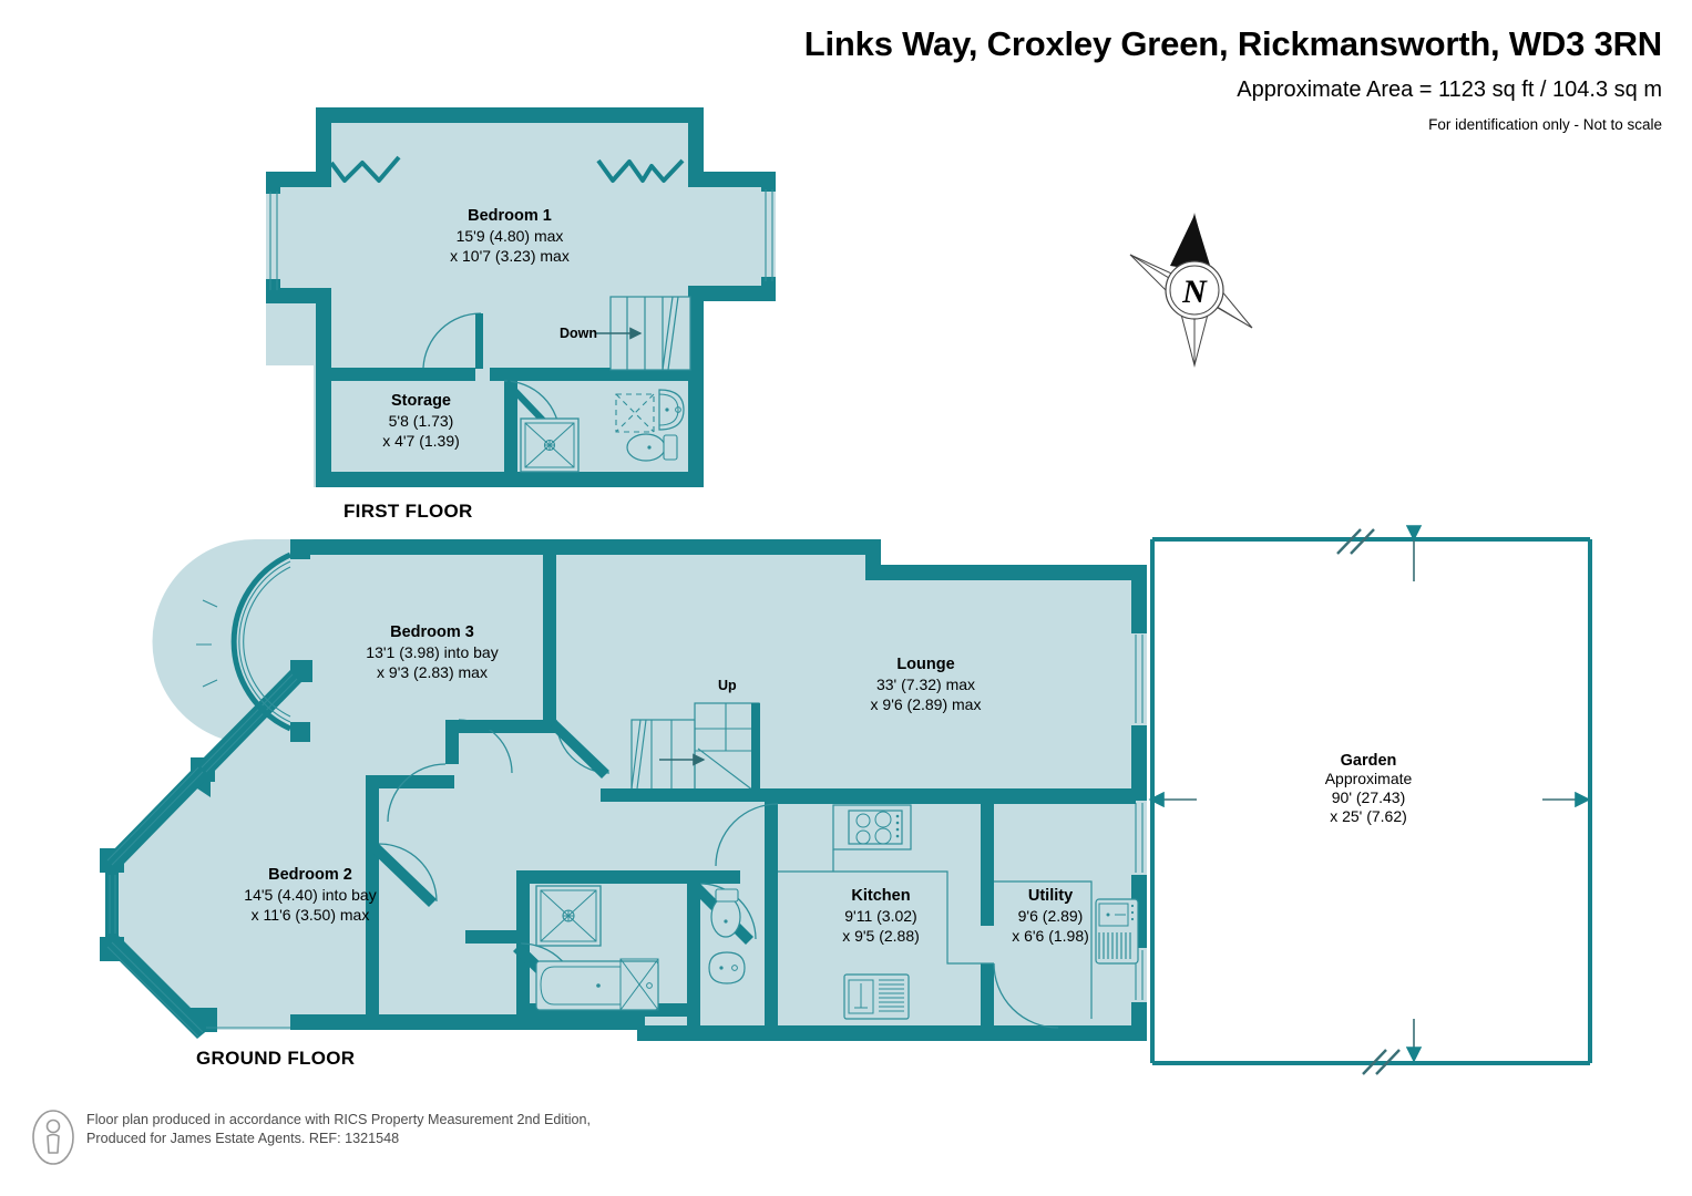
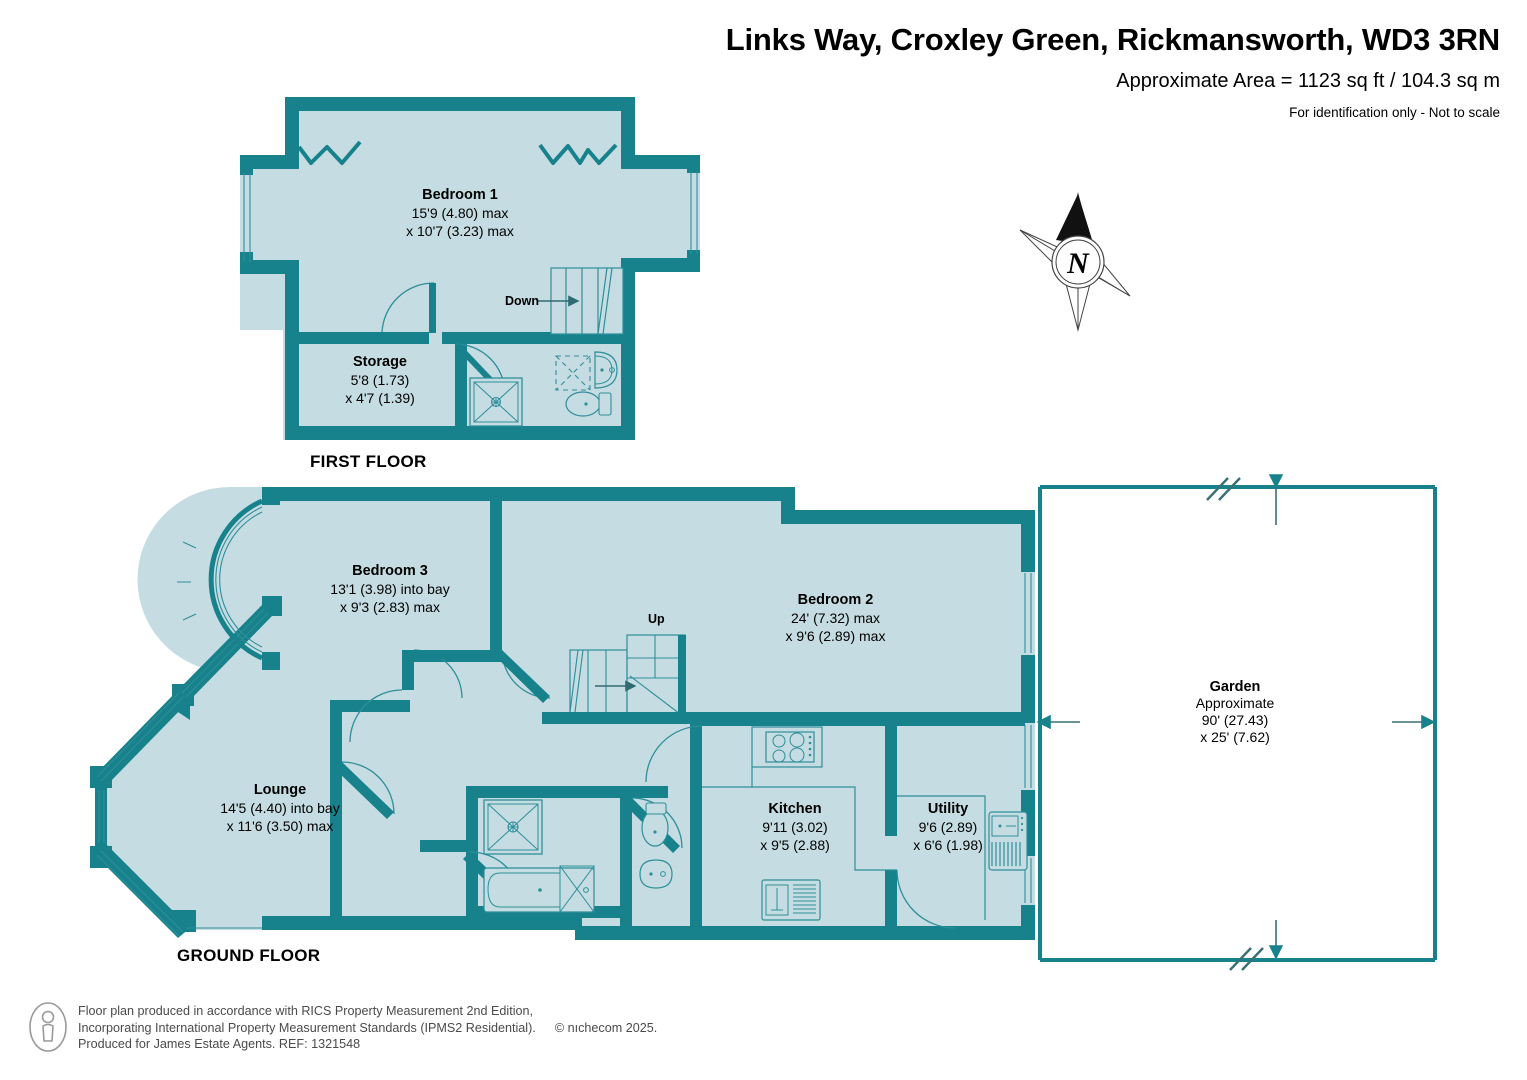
  Links Way, Croxley Green, Rickmansworth, WD3 3RN
  Approximate Area = 1123 sq ft / 104.3 sq m
  For identification only - Not to scale
  N
  Bedroom 1
  15'9 (4.80) max
  x 10'7 (3.23) max
  Storage
  5'8 (1.73)
  x 4'7 (1.39)
  Down
  FIRST FLOOR
  Bedroom 3
  13'1 (3.98) into bay
  x 9'3 (2.83) max
- Bedroom 2
+ Lounge
  14'5 (4.40) into bay
  x 11'6 (3.50) max
- Lounge
+ Bedroom 2
- 33' (7.32) max
+ 24' (7.32) max
  x 9'6 (2.89) max
  Up
  Kitchen
  9'11 (3.02)
  x 9'5 (2.88)
  Utility
  9'6 (2.89)
  x 6'6 (1.98)
  GROUND FLOOR
  Garden
  Approximate
  90' (27.43)
  x 25' (7.62)
  Floor plan produced in accordance with RICS Property Measurement 2nd Edition,
+ Incorporating International Property Measurement Standards (IPMS2 Residential). © nıchecom 2025.
  Produced for James Estate Agents. REF: 1321548
